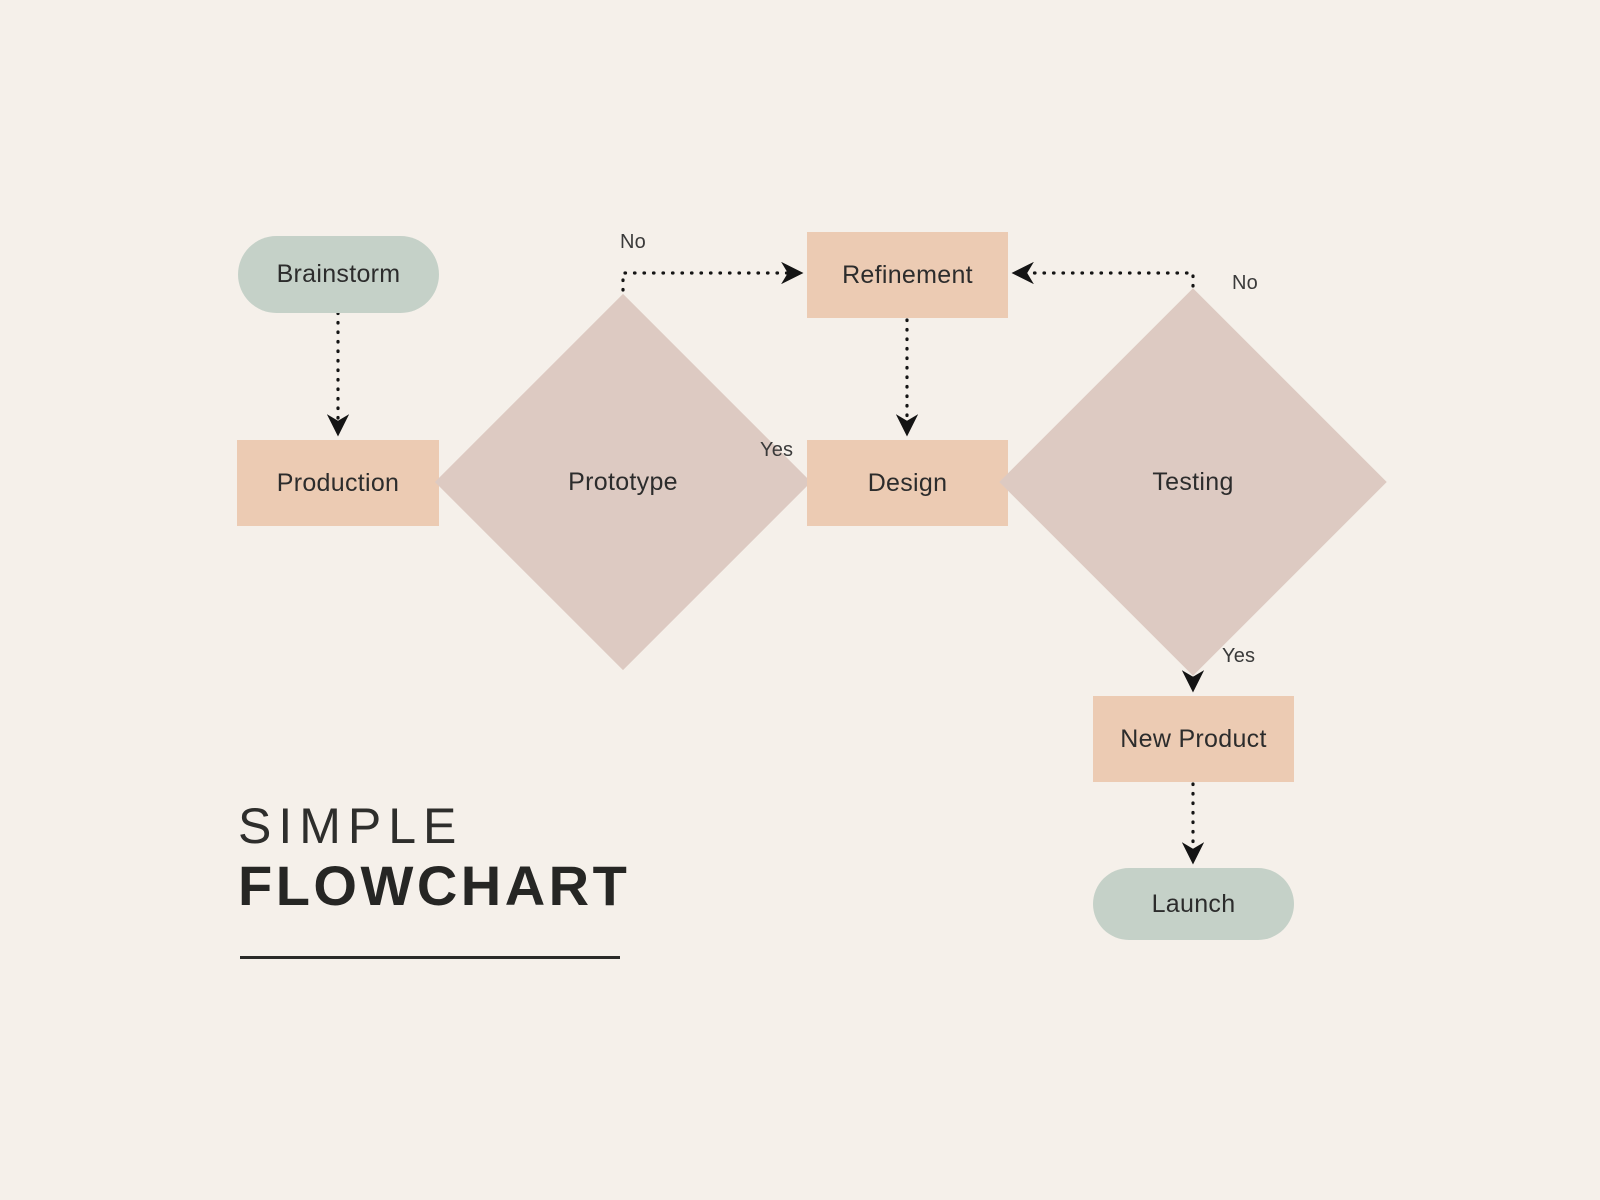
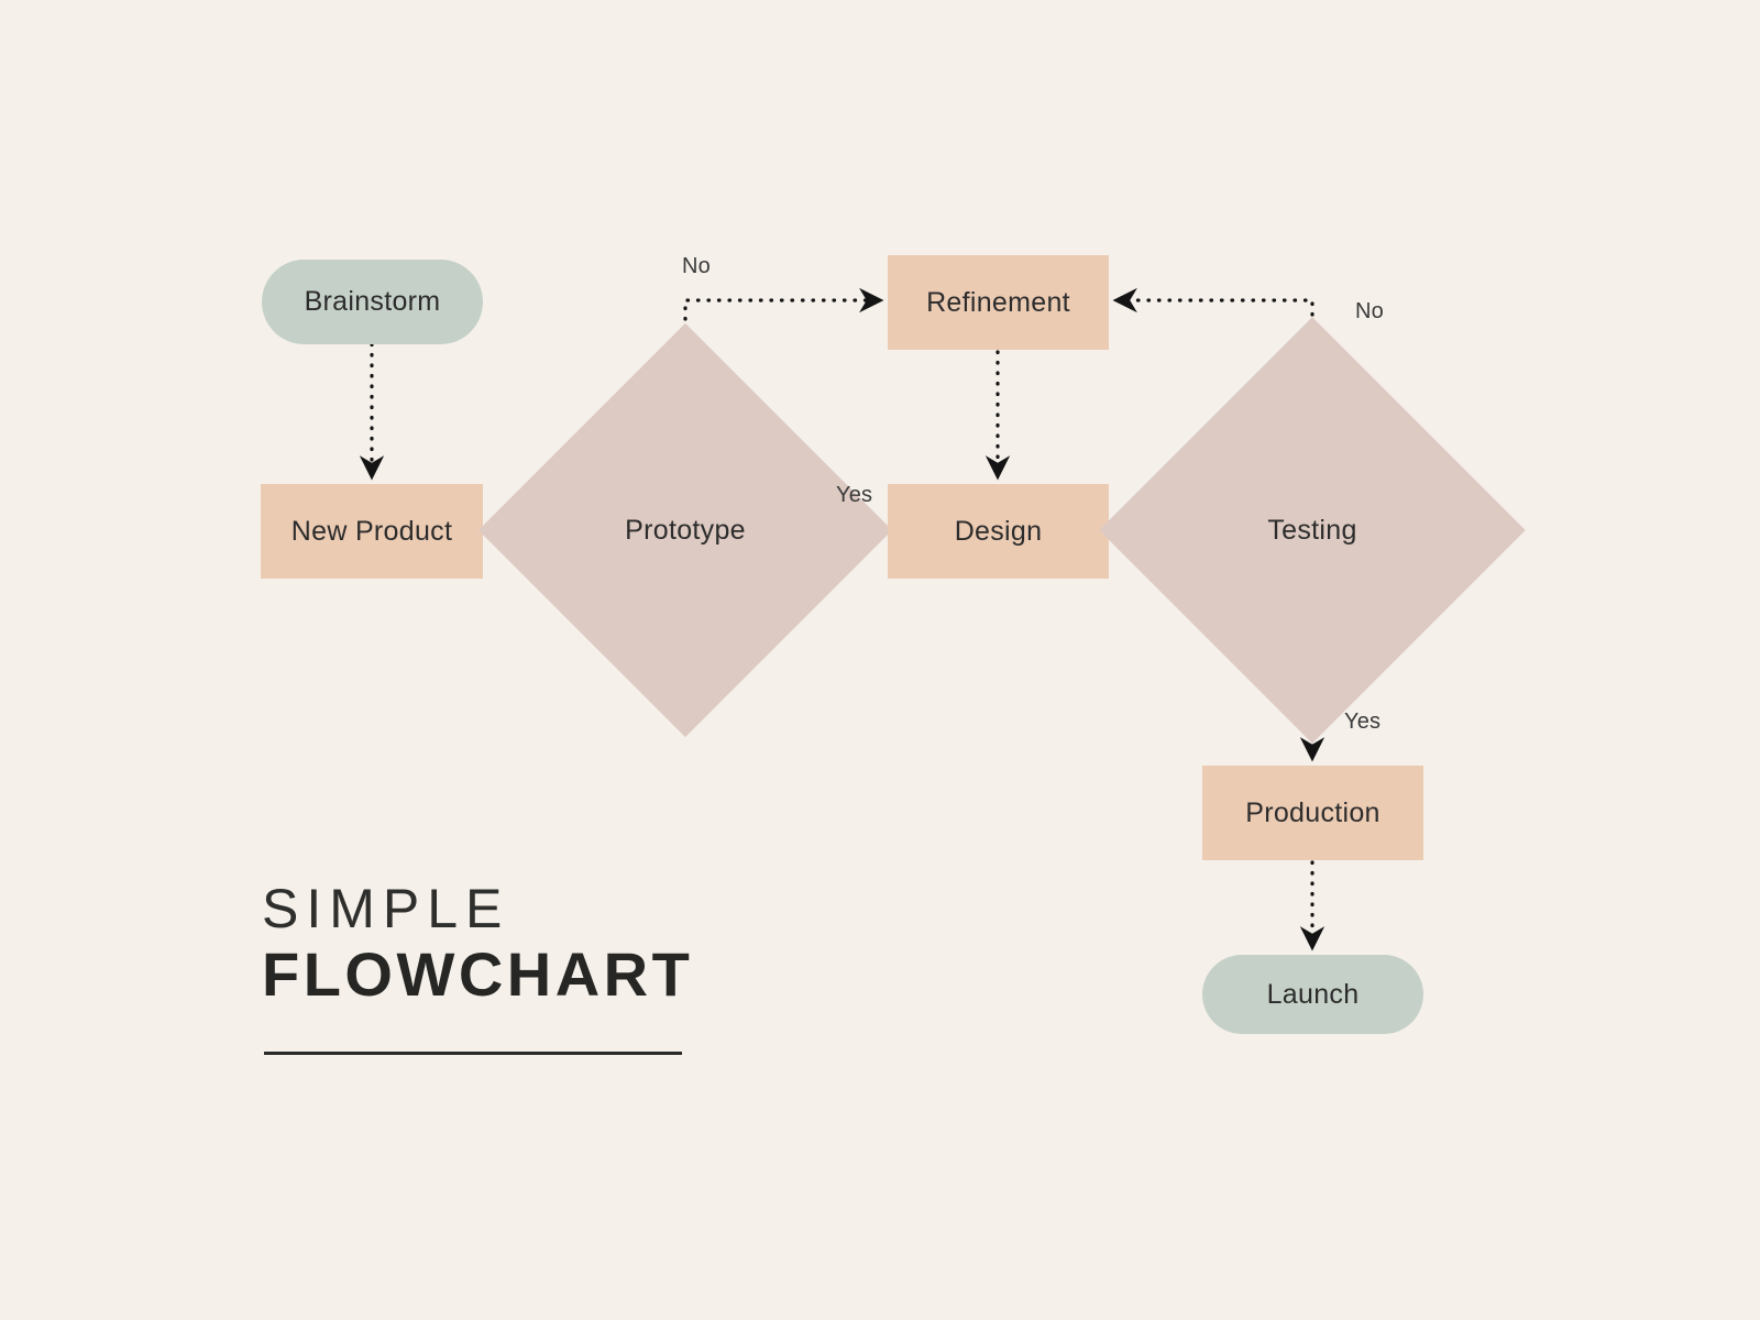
  Brainstorm
- Production
+ New Product
  Prototype
  Refinement
  Design
  Testing
- New Product
+ Production
  Launch
  No
  Yes
  No
  Yes
  SIMPLE
  FLOWCHART
